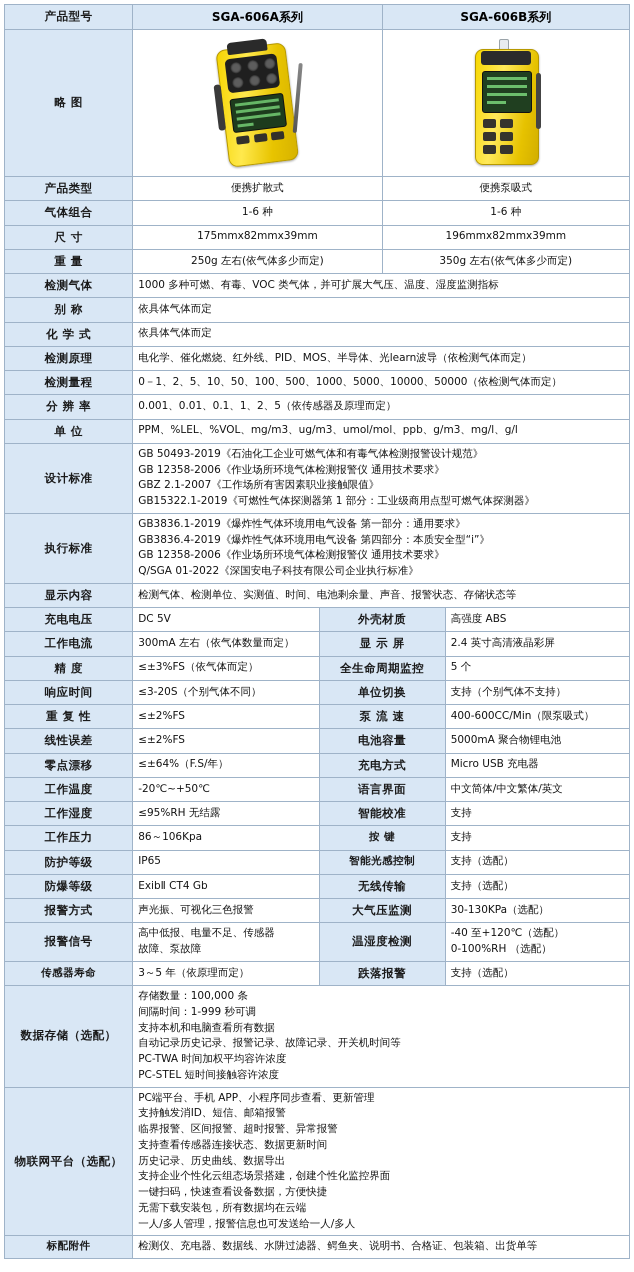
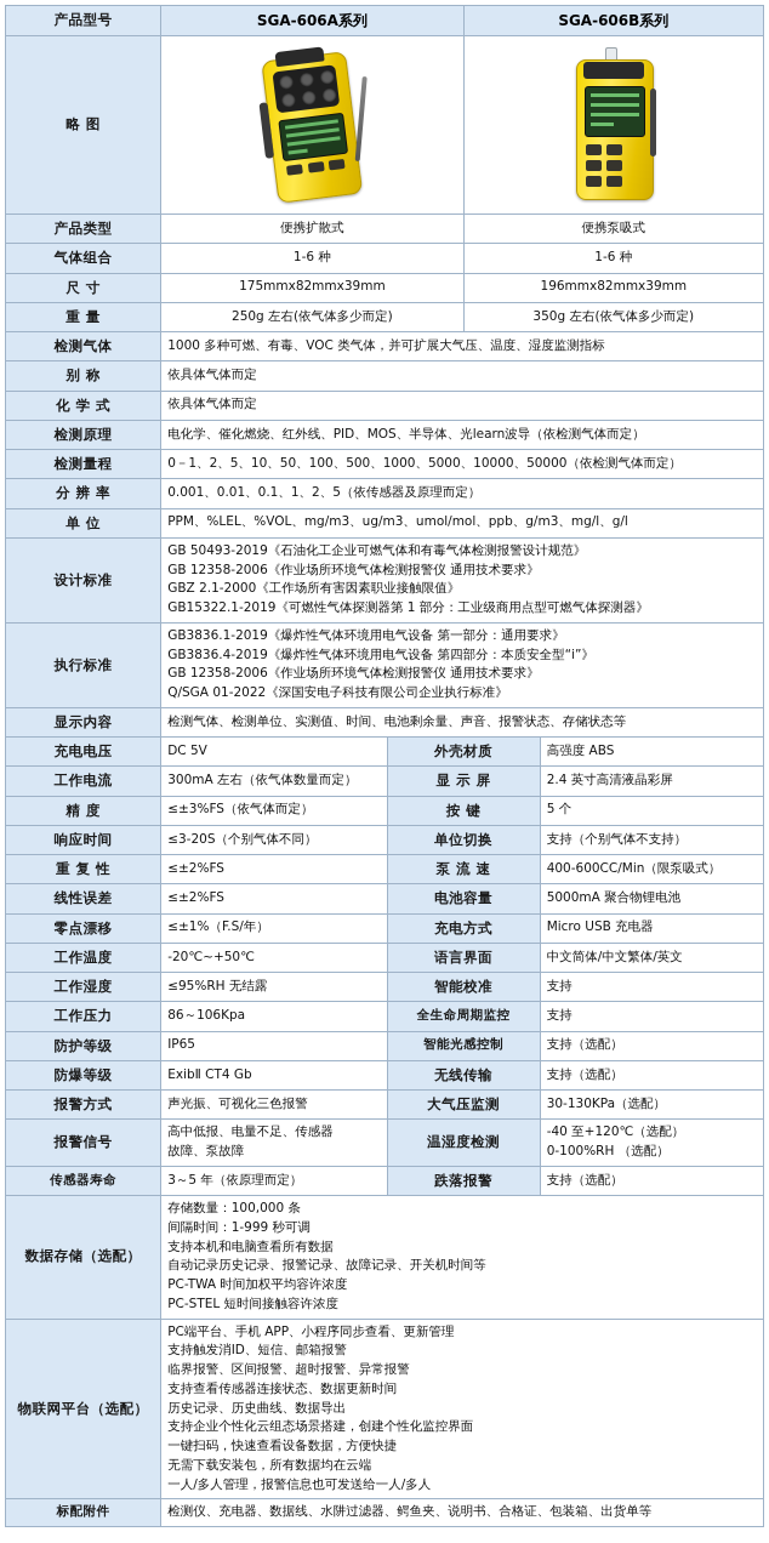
  产品型号	SGA-606A系列	SGA-606B系列
  略 图
  产品类型	便携扩散式	便携泵吸式
  气体组合	1-6 种	1-6 种
  尺 寸	175mmx82mmx39mm	196mmx82mmx39mm
  重 量	250g 左右(依气体多少而定)	350g 左右(依气体多少而定)
  检测气体	1000 多种可燃、有毒、VOC 类气体，并可扩展大气压、温度、湿度监测指标
  别 称	依具体气体而定
  化 学 式	依具体气体而定
  检测原理	电化学、催化燃烧、红外线、PID、MOS、半导体、光learn波导（依检测气体而定）
  检测量程	0－1、2、5、10、50、100、500、1000、5000、10000、50000（依检测气体而定）
  分 辨 率	0.001、0.01、0.1、1、2、5（依传感器及原理而定）
  单 位	PPM、%LEL、%VOL、mg/m3、ug/m3、umol/mol、ppb、g/m3、mg/l、g/l
- 设计标准	GB 50493-2019《石油化工企业可燃气体和有毒气体检测报警设计规范》 GB 12358-2006《作业场所环境气体检测报警仪 通用技术要求》 GBZ 2.1-2007《工作场所有害因素职业接触限值》 GB15322.1-2019《可燃性气体探测器第 1 部分：工业级商用点型可燃气体探测器》
+ 设计标准	GB 50493-2019《石油化工企业可燃气体和有毒气体检测报警设计规范》 GB 12358-2006《作业场所环境气体检测报警仪 通用技术要求》 GBZ 2.1-2000《工作场所有害因素职业接触限值》 GB15322.1-2019《可燃性气体探测器第 1 部分：工业级商用点型可燃气体探测器》
  执行标准	GB3836.1-2019《爆炸性气体环境用电气设备 第一部分：通用要求》 GB3836.4-2019《爆炸性气体环境用电气设备 第四部分：本质安全型“i”》 GB 12358-2006《作业场所环境气体检测报警仪 通用技术要求》 Q/SGA 01-2022《深国安电子科技有限公司企业执行标准》
  显示内容	检测气体、检测单位、实测值、时间、电池剩余量、声音、报警状态、存储状态等
  充电电压	DC 5V	外壳材质	高强度 ABS
  工作电流	300mA 左右（依气体数量而定）	显 示 屏	2.4 英寸高清液晶彩屏
- 精 度	≤±3%FS（依气体而定）	全生命周期监控	5 个
+ 精 度	≤±3%FS（依气体而定）	按 键	5 个
  响应时间	≤3-20S（个别气体不同）	单位切换	支持（个别气体不支持）
  重 复 性	≤±2%FS	泵 流 速	400-600CC/Min（限泵吸式）
  线性误差	≤±2%FS	电池容量	5000mA 聚合物锂电池
- 零点漂移	≤±64%（F.S/年）	充电方式	Micro USB 充电器
+ 零点漂移	≤±1%（F.S/年）	充电方式	Micro USB 充电器
  工作温度	-20℃~+50℃	语言界面	中文简体/中文繁体/英文
  工作湿度	≤95%RH 无结露	智能校准	支持
- 工作压力	86～106Kpa	按 键	支持
+ 工作压力	86～106Kpa	全生命周期监控	支持
  防护等级	IP65	智能光感控制	支持（选配）
  防爆等级	ExibⅡ CT4 Gb	无线传输	支持（选配）
  报警方式	声光振、可视化三色报警	大气压监测	30-130KPa（选配）
  报警信号	高中低报、电量不足、传感器 故障、泵故障	温湿度检测	-40 至+120℃（选配） 0-100%RH （选配）
  传感器寿命	3～5 年（依原理而定）	跌落报警	支持（选配）
  数据存储（选配）	存储数量：100,000 条 间隔时间：1-999 秒可调 支持本机和电脑查看所有数据 自动记录历史记录、报警记录、故障记录、开关机时间等 PC-TWA 时间加权平均容许浓度 PC-STEL 短时间接触容许浓度
  物联网平台（选配）	PC端平台、手机 APP、小程序同步查看、更新管理 支持触发消ID、短信、邮箱报警 临界报警、区间报警、超时报警、异常报警 支持查看传感器连接状态、数据更新时间 历史记录、历史曲线、数据导出 支持企业个性化云组态场景搭建，创建个性化监控界面 一键扫码，快速查看设备数据，方便快捷 无需下载安装包，所有数据均在云端 一人/多人管理，报警信息也可发送给一人/多人
  标配附件	检测仪、充电器、数据线、水阱过滤器、鳄鱼夹、说明书、合格证、包装箱、出货单等
